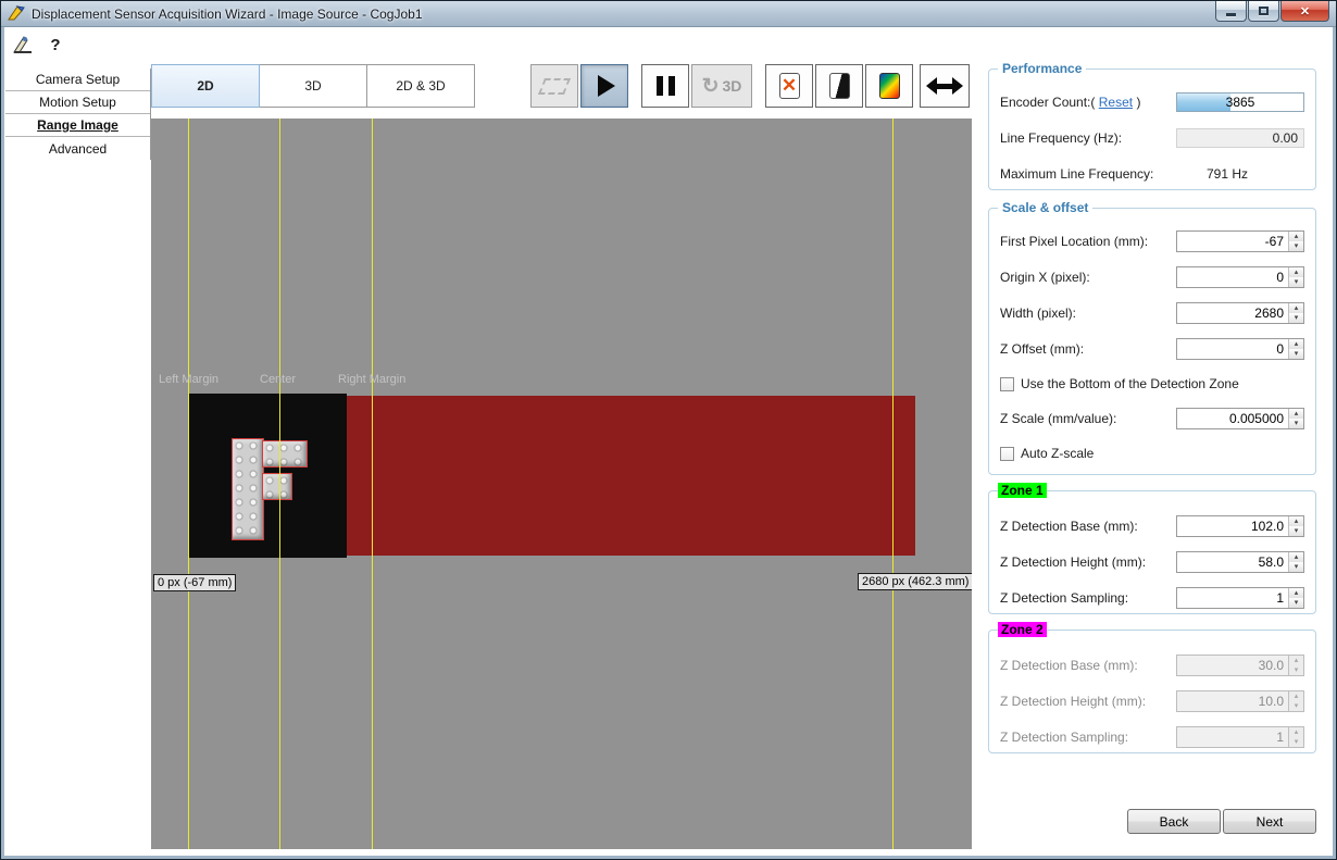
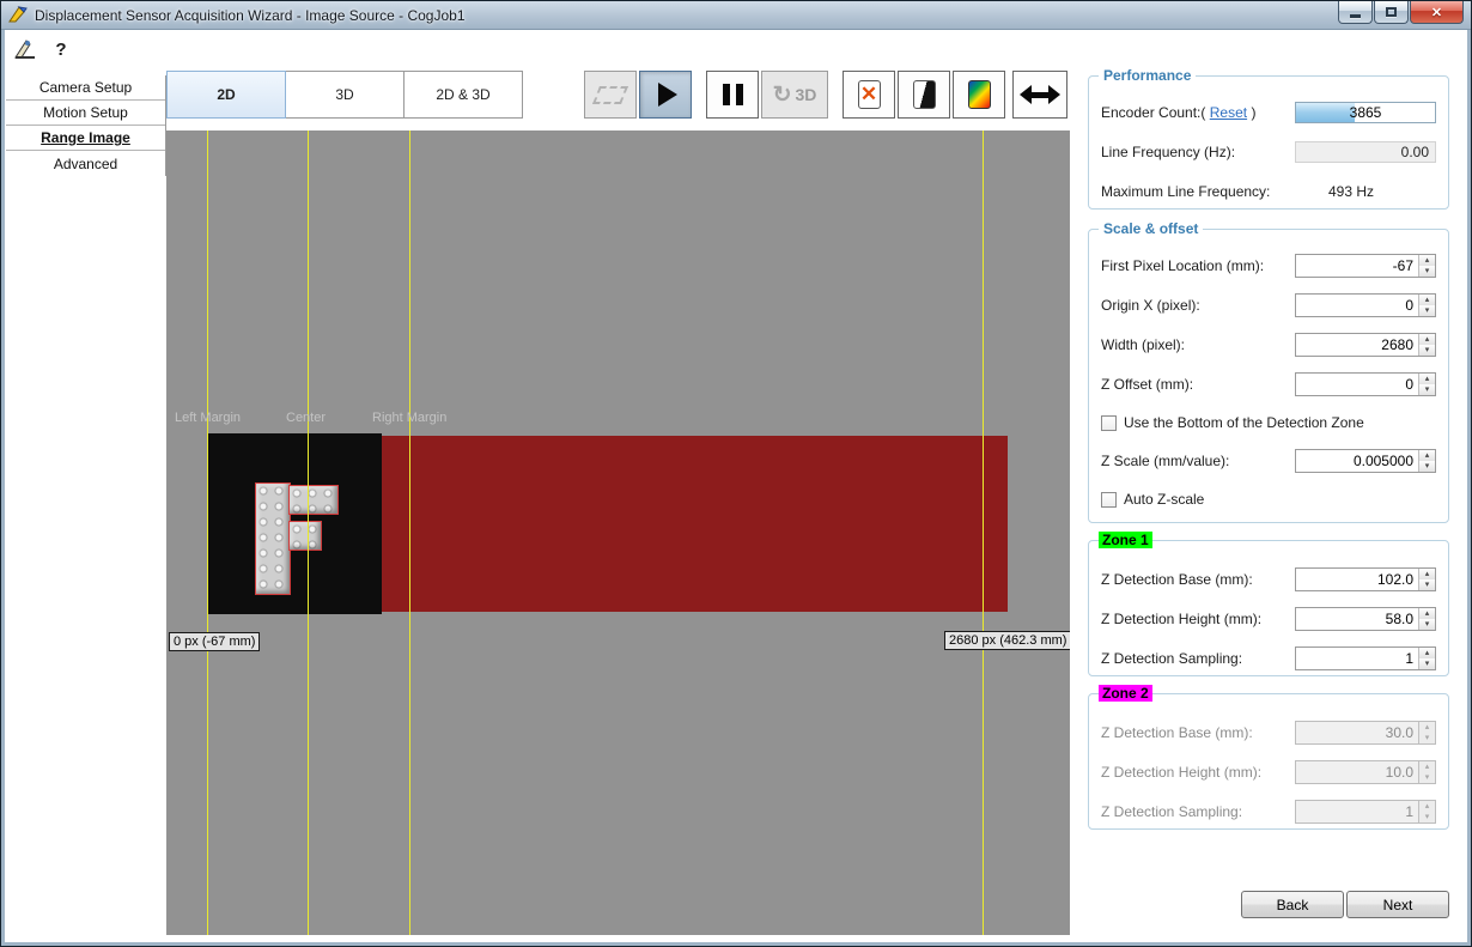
  Displacement Sensor Acquisition Wizard - Image Source - CogJob1
  Camera Setup
  Motion Setup
  Range Image
  Advanced
  2D
  3D
  2D & 3D
  3D
  Left Margin
  Center
  Right Margin
  0 px (-67 mm)
  2680 px (462.3 mm)
  Performance
  Encoder Count:( Reset )
  3865
  Line Frequency (Hz):
  0.00
  Maximum Line Frequency:
- 791 Hz
+ 493 Hz
  Scale & offset
  First Pixel Location (mm):
  -67
  Origin X (pixel):
  0
  Width (pixel):
  2680
  Z Offset (mm):
  0
  Use the Bottom of the Detection Zone
  Z Scale (mm/value):
  0.005000
  Auto Z-scale
  Zone 1
  Z Detection Base (mm):
  102.0
  Z Detection Height (mm):
  58.0
  Z Detection Sampling:
  1
  Zone 2
  Z Detection Base (mm):
  30.0
  Z Detection Height (mm):
  10.0
  Z Detection Sampling:
  1
  Back
  Next
